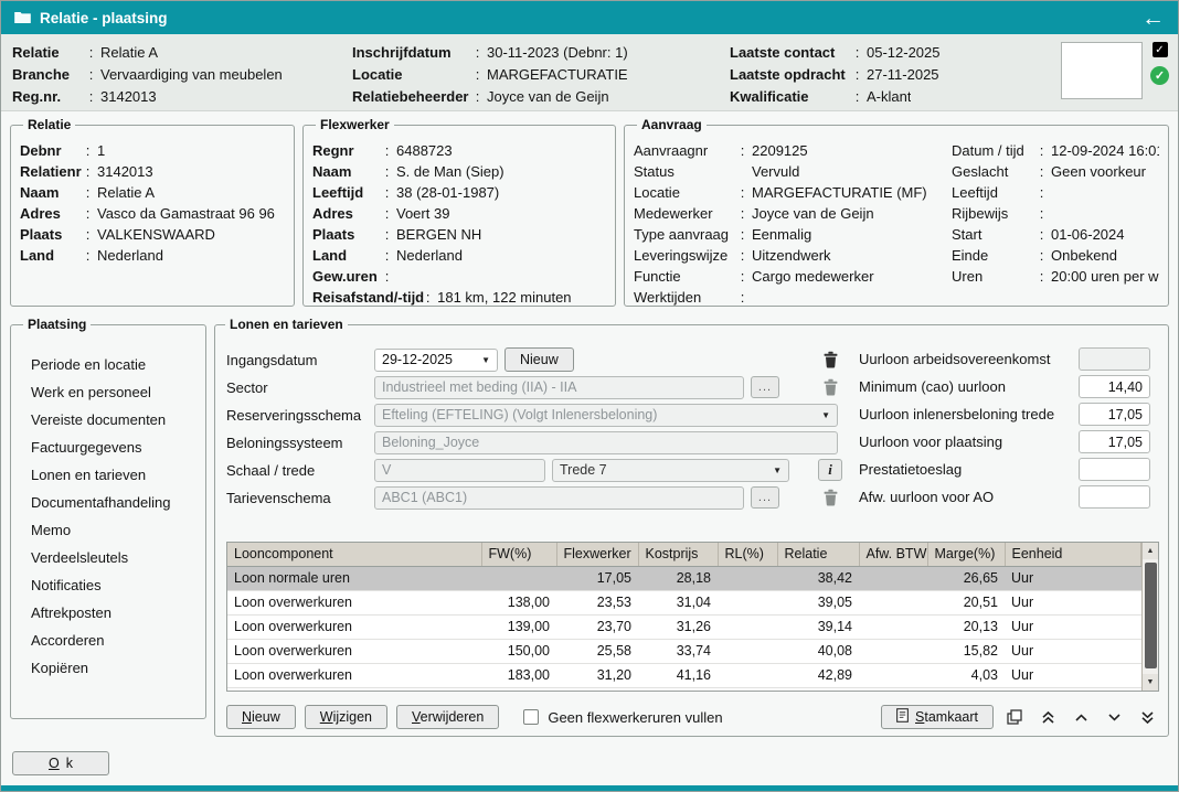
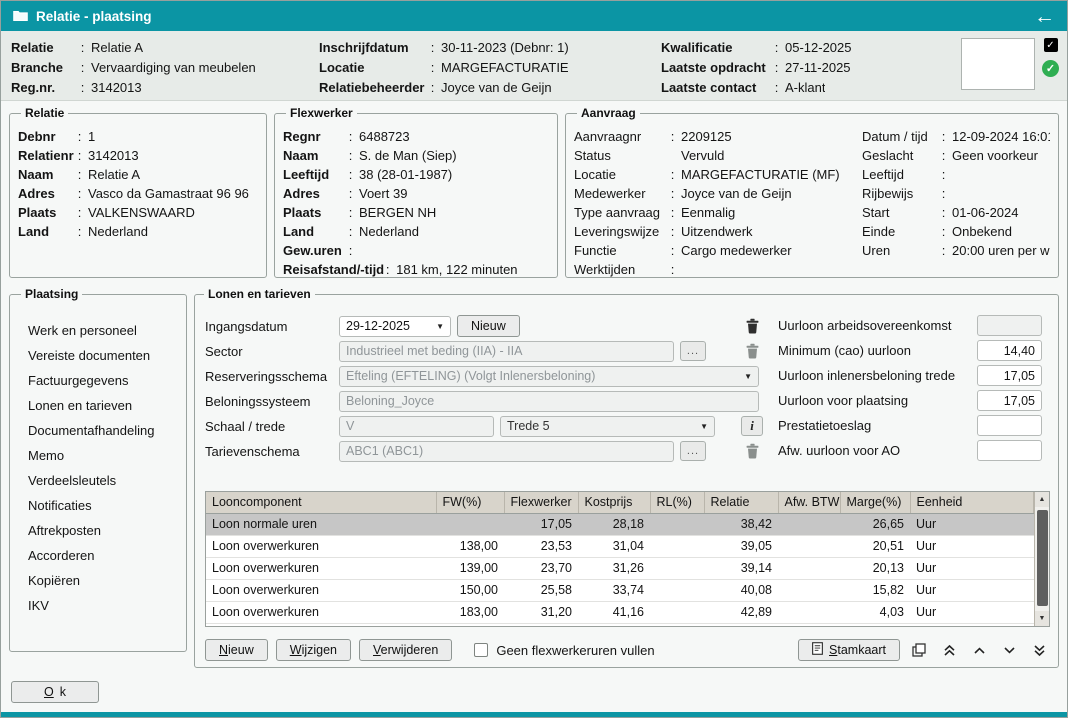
  Relatie - plaatsing
  ←
  Relatie
  :
  Relatie A
  Branche
  :
  Vervaardiging van meubelen
  Reg.nr.
  :
  3142013
  Inschrijfdatum
  :
  30-11-2023 (Debnr: 1)
  Locatie
  :
  MARGEFACTURATIE
  Relatiebeheerder
  :
  Joyce van de Geijn
- Laatste contact
+ Kwalificatie
  :
  05-12-2025
  Laatste opdracht
  :
  27-11-2025
- Kwalificatie
+ Laatste contact
  :
  A-klant
  ✓
  ✓
  Relatie
  Debnr
  :
  1
  Relatienr
  :
  3142013
  Naam
  :
  Relatie A
  Adres
  :
  Vasco da Gamastraat 96 96
  Plaats
  :
  VALKENSWAARD
  Land
  :
  Nederland
  Flexwerker
  Regnr
  :
  6488723
  Naam
  :
  S. de Man (Siep)
  Leeftijd
  :
  38 (28-01-1987)
  Adres
  :
  Voert 39
  Plaats
  :
  BERGEN NH
  Land
  :
  Nederland
  Gew.uren
  :
  Reisafstand/-tijd
  :
  181 km, 122 minuten
  Aanvraag
  Aanvraagnr
  :
  2209125
  Status
  Vervuld
  Locatie
  :
  MARGEFACTURATIE (MF)
  Medewerker
  :
  Joyce van de Geijn
  Type aanvraag
  :
  Eenmalig
  Leveringswijze
  :
  Uitzendwerk
  Functie
  :
  Cargo medewerker
  Werktijden
  :
  Datum / tijd
  :
  12-09-2024 16:0
  Geslacht
  :
  Geen voorkeur
  Leeftijd
  :
  Rijbewijs
  :
  Start
  :
  01-06-2024
  Einde
  :
  Onbekend
  Uren
  :
  20:00 uren per w
  Plaatsing
- Periode en locatie
  Werk en personeel
  Vereiste documenten
  Factuurgegevens
  Lonen en tarieven
  Documentafhandeling
  Memo
  Verdeelsleutels
  Notificaties
  Aftrekposten
  Accorderen
  Kopiëren
+ IKV
  Lonen en tarieven
  Ingangsdatum
  29-12-2025
  ▼
  Nieuw
  Sector
  Industrieel met beding (IIA) - IIA
  ...
  Reserveringsschema
  Efteling (EFTELING) (Volgt Inlenersbeloning)
  ▼
  Beloningssysteem
  Beloning_Joyce
  Schaal / trede
  V
- Trede 7
+ Trede 5
  ▼
  i
  Tarievenschema
  ABC1 (ABC1)
  ...
  Uurloon arbeidsovereenkomst
  Minimum (cao) uurloon
  14,40
  Uurloon inlenersbeloning trede
  17,05
  Uurloon voor plaatsing
  17,05
  Prestatietoeslag
  Afw. uurloon voor AO
  Looncomponent	FW(%)	Flexwerker	Kostprijs	RL(%)	Relatie	Afw. BTW	Marge(%)	Eenheid
  Loon normale uren		17,05	28,18		38,42		26,65	Uur
  Loon overwerkuren	138,00	23,53	31,04		39,05		20,51	Uur
  Loon overwerkuren	139,00	23,70	31,26		39,14		20,13	Uur
  Loon overwerkuren	150,00	25,58	33,74		40,08		15,82	Uur
  Loon overwerkuren	183,00	31,20	41,16		42,89		4,03	Uur
  Nieuw
  Wijzigen
  Verwijderen
  Geen flexwerkeruren vullen
  Stamkaart
  O
  k
